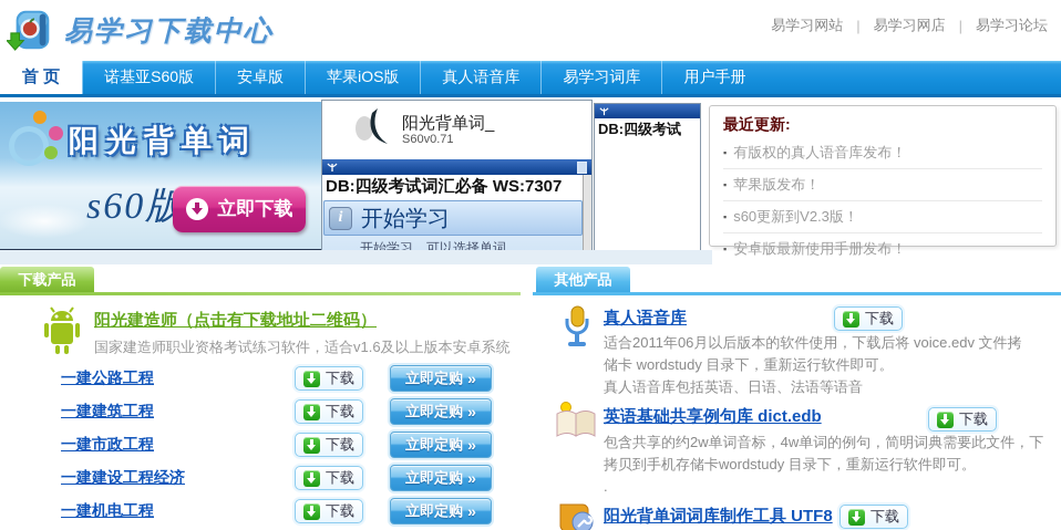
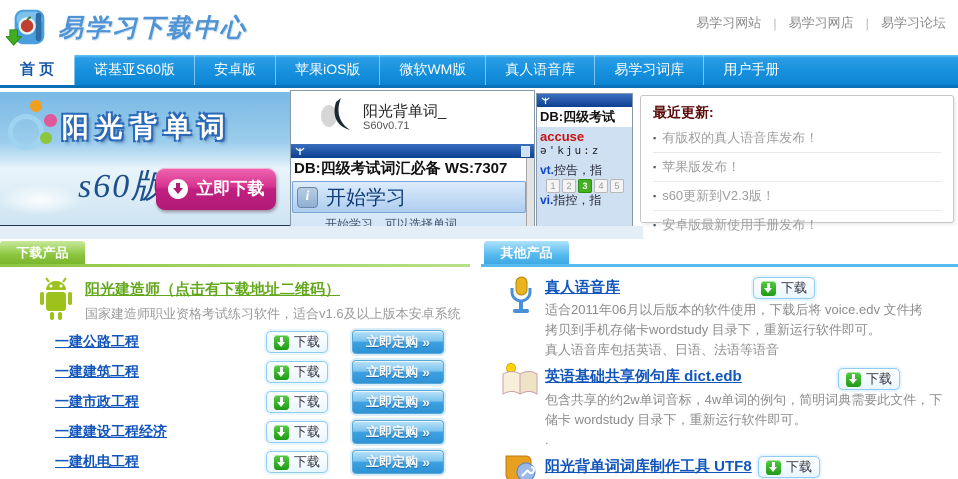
  易学习下载中心
  易学习网站
  |
  易学习网店
  |
  易学习论坛
  首 页
  诺基亚S60版
  安卓版
  苹果iOS版
+ 微软WM版
  真人语音库
  易学习词库
  用户手册
  阳光背单词
  s60版
  立即下载
  阳光背单词_
  S60v0.71
  DB:四级考试词汇必备 WS:7307
  i
  开始学习
  开始学习，可以选择单词
  DB:四级考试
+ accuse
+ ə'kju:z
+ vt.控告，指
+ 1
+ 2
+ 3
+ 4
+ 5
+ vi.指控，指
  最近更新:
  ▪
  有版权的真人语音库发布！
  ▪
  苹果版发布！
  ▪
  s60更新到V2.3版！
  ▪
  安卓版最新使用手册发布！
  下载产品
  阳光建造师（点击有下载地址二维码）
  国家建造师职业资格考试练习软件，适合v1.6及以上版本安卓系统
  一建公路工程
  下载
  立即定购
  »
  一建建筑工程
  下载
  立即定购
  »
  一建市政工程
  下载
  立即定购
  »
  一建建设工程经济
  下载
  立即定购
  »
  一建机电工程
  下载
  立即定购
  »
  其他产品
  真人语音库
  下载
  适合2011年06月以后版本的软件使用，下载后将 voice.edv 文件拷
- 储卡 wordstudy 目录下，重新运行软件即可。
+ 拷贝到手机存储卡wordstudy 目录下，重新运行软件即可。
  真人语音库包括英语、日语、法语等语音
  英语基础共享例句库 dict.edb
  下载
  包含共享的约2w单词音标，4w单词的例句，简明词典需要此文件，下
- 拷贝到手机存储卡wordstudy 目录下，重新运行软件即可。
+ 储卡 wordstudy 目录下，重新运行软件即可。
  .
  阳光背单词词库制作工具 UTF8
  下载
